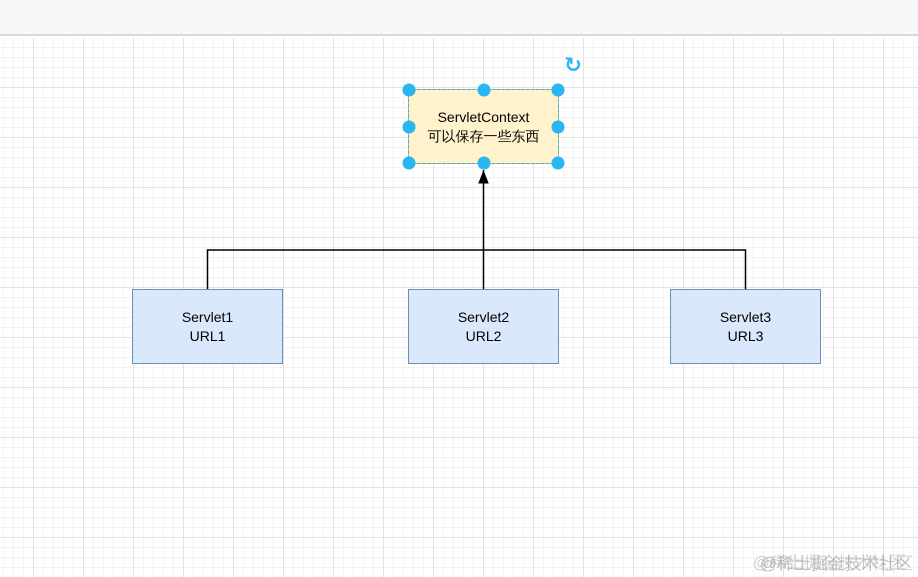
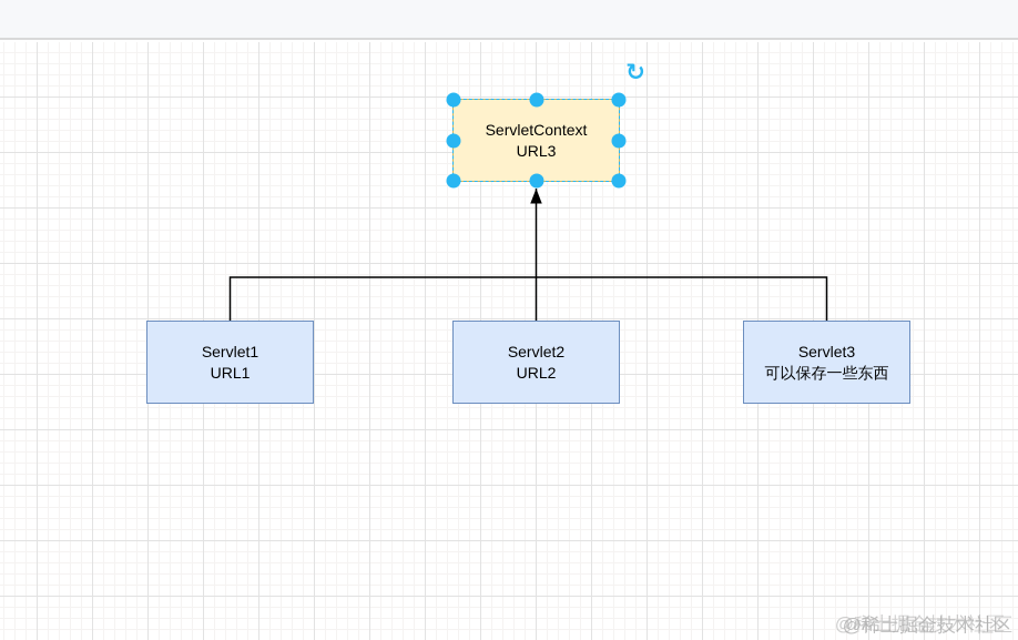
  ServletContext
- 可以保存一些东西
+ URL3
  ↻
  Servlet1
  URL1
  Servlet2
  URL2
  Servlet3
- URL3
+ 可以保存一些东西
  @稀土掘金技术社区
  @稀土掘金技术社区
